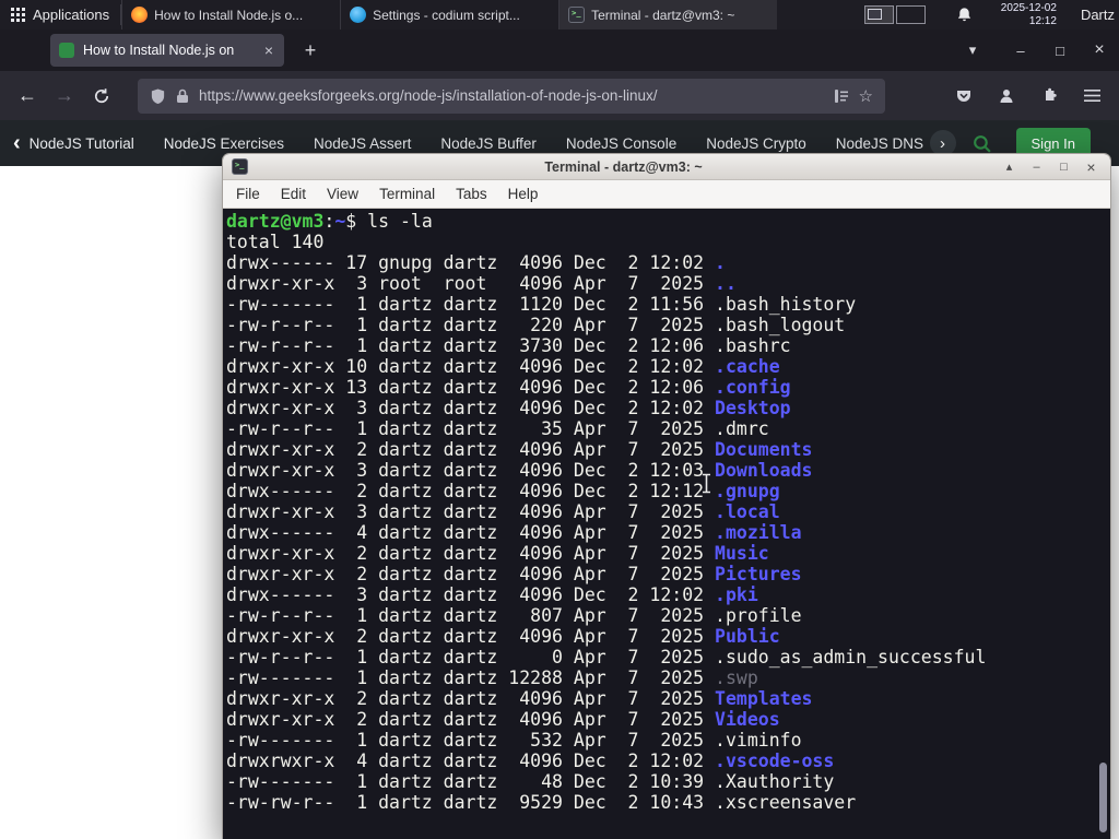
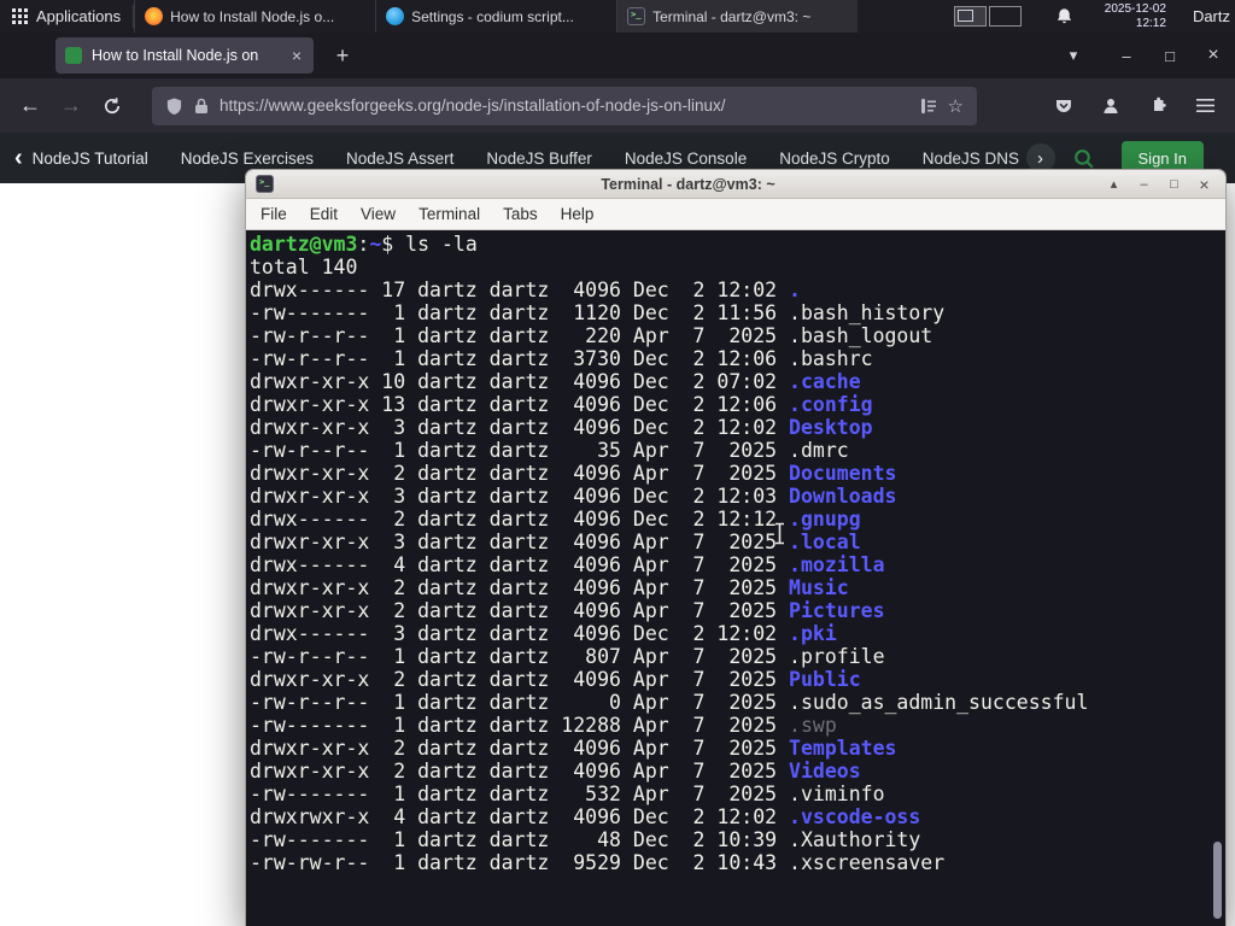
  Applications
  How to Install Node.js o...
  Settings - codium script...
  Terminal - dartz@vm3: ~
  2025-12-02
  12:12
  Dartz
  How to Install Node.js on
  ×
  +
  ▾
  –
  □
  ×
  ←
  →
  https://www.geeksforgeeks.org/node-js/installation-of-node-js-on-linux/
  ☆
  ‹
  NodeJS Tutorial
  NodeJS Exercises
  NodeJS Assert
  NodeJS Buffer
  NodeJS Console
  NodeJS Crypto
  NodeJS DNS
  ›
  Sign In
  Terminal - dartz@vm3: ~
  ▴
  –
  □
  ×
  File
  Edit
  View
  Terminal
  Tabs
  Help
  dartz@vm3:~$ ls -la
  total 140
- drwx------ 17 gnupg dartz 4096 Dec 2 12:02 .
+ drwx------ 17 dartz dartz 4096 Dec 2 12:02 .
- drwxr-xr-x 3 root root 4096 Apr 7 2025 ..
  -rw------- 1 dartz dartz 1120 Dec 2 11:56 .bash_history
  -rw-r--r-- 1 dartz dartz 220 Apr 7 2025 .bash_logout
  -rw-r--r-- 1 dartz dartz 3730 Dec 2 12:06 .bashrc
- drwxr-xr-x 10 dartz dartz 4096 Dec 2 12:02 .cache
+ drwxr-xr-x 10 dartz dartz 4096 Dec 2 07:02 .cache
  drwxr-xr-x 13 dartz dartz 4096 Dec 2 12:06 .config
  drwxr-xr-x 3 dartz dartz 4096 Dec 2 12:02 Desktop
  -rw-r--r-- 1 dartz dartz 35 Apr 7 2025 .dmrc
  drwxr-xr-x 2 dartz dartz 4096 Apr 7 2025 Documents
  drwxr-xr-x 3 dartz dartz 4096 Dec 2 12:03 Downloads
  drwx------ 2 dartz dartz 4096 Dec 2 12:12 .gnupg
  drwxr-xr-x 3 dartz dartz 4096 Apr 7 2025 .local
  drwx------ 4 dartz dartz 4096 Apr 7 2025 .mozilla
  drwxr-xr-x 2 dartz dartz 4096 Apr 7 2025 Music
  drwxr-xr-x 2 dartz dartz 4096 Apr 7 2025 Pictures
  drwx------ 3 dartz dartz 4096 Dec 2 12:02 .pki
  -rw-r--r-- 1 dartz dartz 807 Apr 7 2025 .profile
  drwxr-xr-x 2 dartz dartz 4096 Apr 7 2025 Public
  -rw-r--r-- 1 dartz dartz 0 Apr 7 2025 .sudo_as_admin_successful
  -rw------- 1 dartz dartz 12288 Apr 7 2025 .swp
  drwxr-xr-x 2 dartz dartz 4096 Apr 7 2025 Templates
  drwxr-xr-x 2 dartz dartz 4096 Apr 7 2025 Videos
  -rw------- 1 dartz dartz 532 Apr 7 2025 .viminfo
  drwxrwxr-x 4 dartz dartz 4096 Dec 2 12:02 .vscode-oss
  -rw------- 1 dartz dartz 48 Dec 2 10:39 .Xauthority
  -rw-rw-r-- 1 dartz dartz 9529 Dec 2 10:43 .xscreensaver
